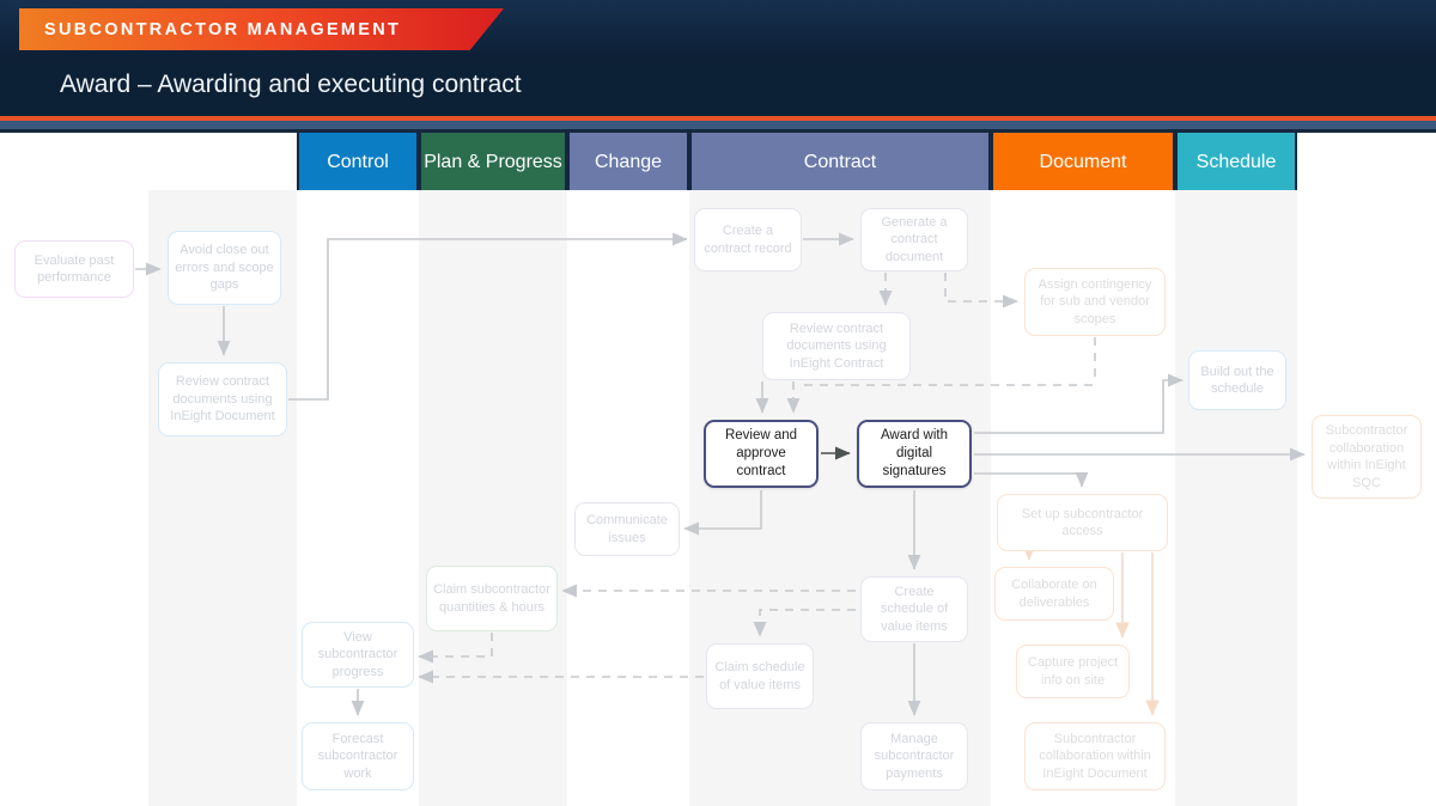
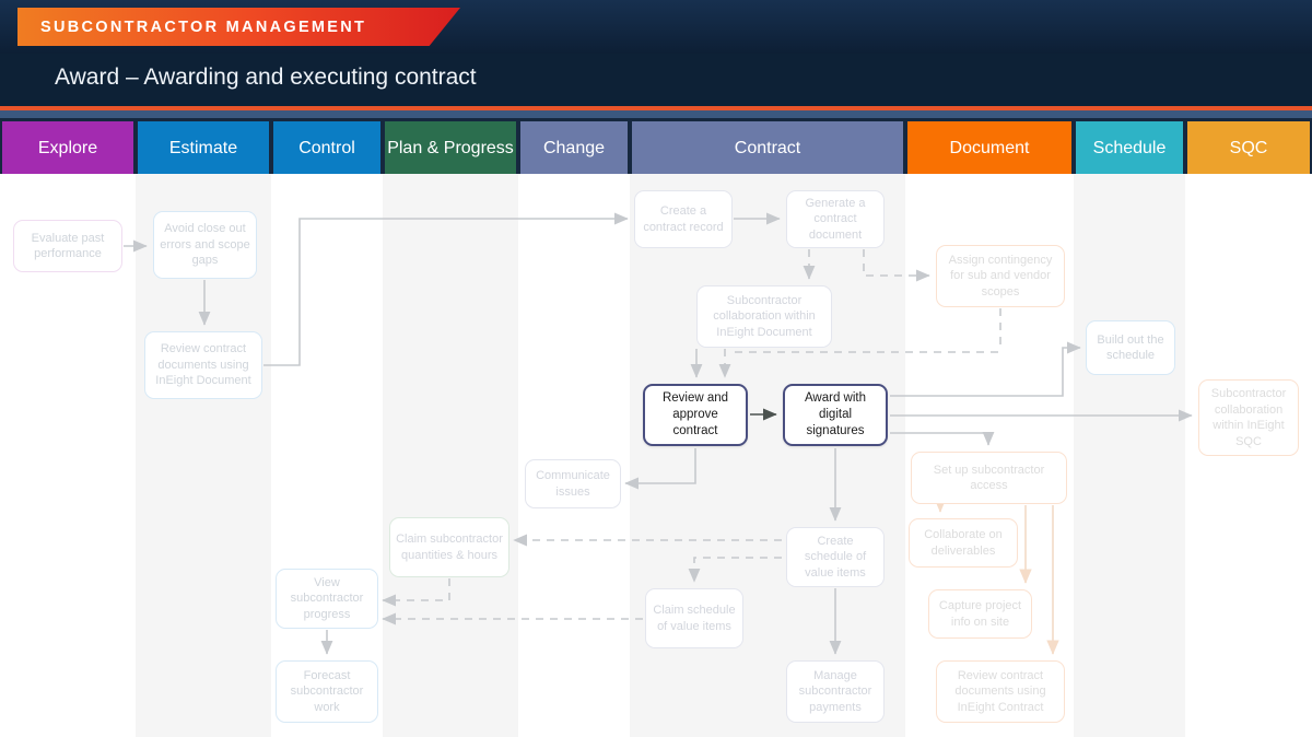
  SUBCONTRACTOR MANAGEMENT
  Award – Awarding and executing contract
+ Explore
+ Estimate
  Control
  Plan & Progress
  Change
  Contract
  Document
  Schedule
+ SQC
  Evaluate past performance
  Avoid close out errors and scope gaps
  Review contract documents using InEight Document
  View subcontractor progress
  Forecast subcontractor work
  Claim subcontractor quantities & hours
  Communicate issues
  Create a contract record
  Generate a contract document
- Review contract documents using InEight Contract
+ Subcontractor collaboration within InEight Document
  Review and approve contract
  Award with digital signatures
  Create schedule of value items
  Claim schedule of value items
  Manage subcontractor payments
  Assign contingency for sub and vendor scopes
  Set up subcontractor access
  Collaborate on deliverables
  Capture project info on site
- Subcontractor collaboration within InEight Document
+ Review contract documents using InEight Contract
  Build out the schedule
  Subcontractor collaboration within InEight SQC
